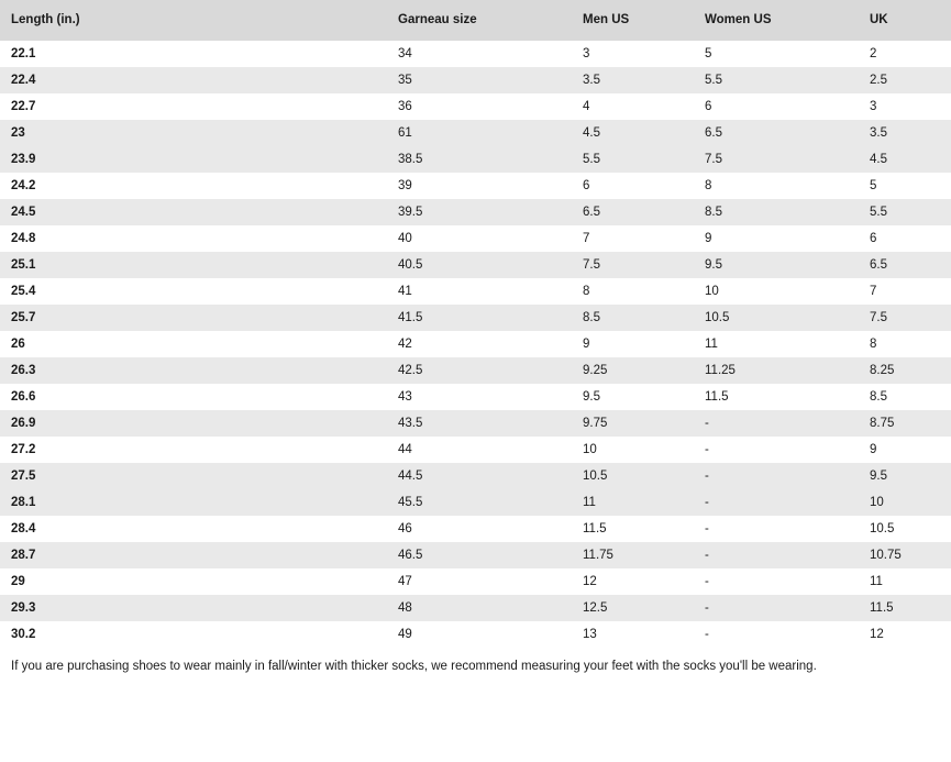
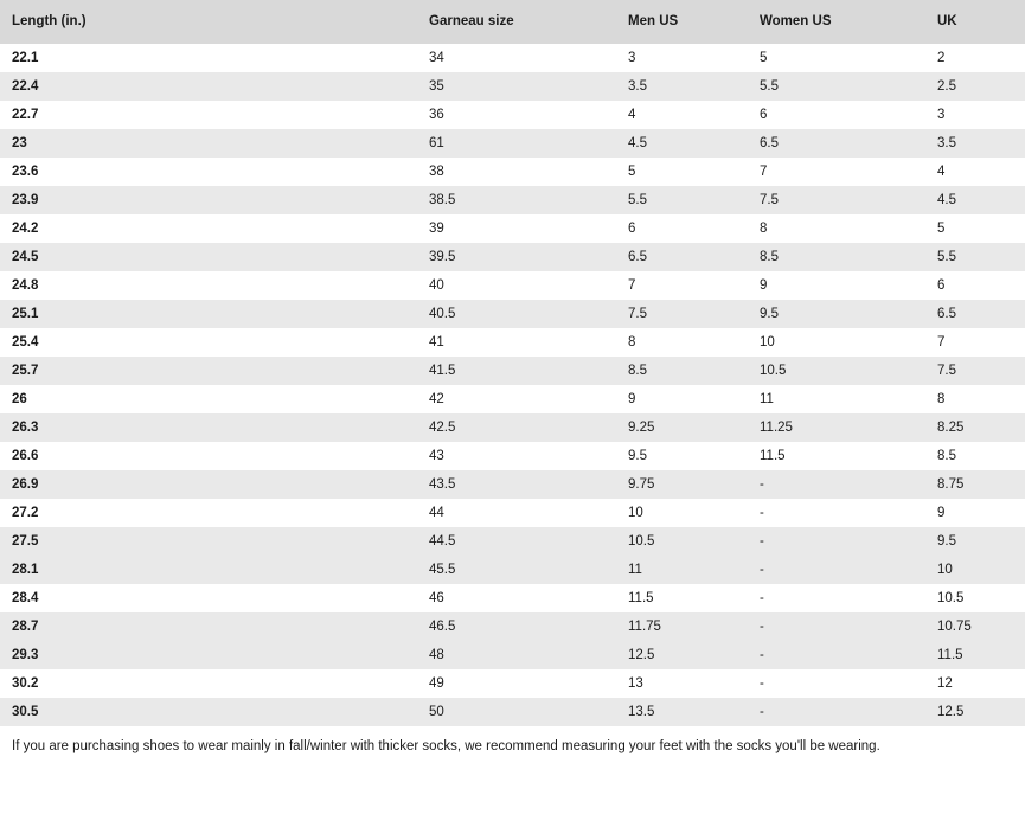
  Length (in.)	Garneau size	Men US	Women US	UK
  22.1	34	3	5	2
  22.4	35	3.5	5.5	2.5
  22.7	36	4	6	3
  23	61	4.5	6.5	3.5
+ 23.6	38	5	7	4
  23.9	38.5	5.5	7.5	4.5
  24.2	39	6	8	5
  24.5	39.5	6.5	8.5	5.5
  24.8	40	7	9	6
  25.1	40.5	7.5	9.5	6.5
  25.4	41	8	10	7
  25.7	41.5	8.5	10.5	7.5
  26	42	9	11	8
  26.3	42.5	9.25	11.25	8.25
  26.6	43	9.5	11.5	8.5
  26.9	43.5	9.75	-	8.75
  27.2	44	10	-	9
  27.5	44.5	10.5	-	9.5
  28.1	45.5	11	-	10
  28.4	46	11.5	-	10.5
  28.7	46.5	11.75	-	10.75
- 29	47	12	-	11
  29.3	48	12.5	-	11.5
  30.2	49	13	-	12
+ 30.5	50	13.5	-	12.5
  If you are purchasing shoes to wear mainly in fall/winter with thicker socks, we recommend measuring your feet with the socks you'll be wearing.
